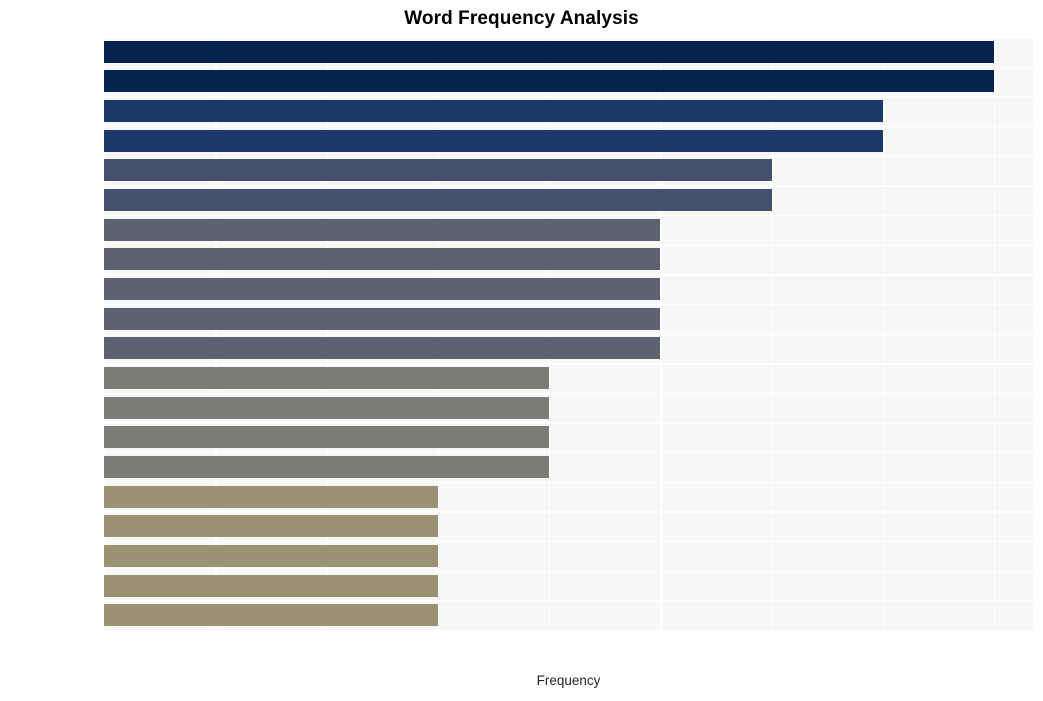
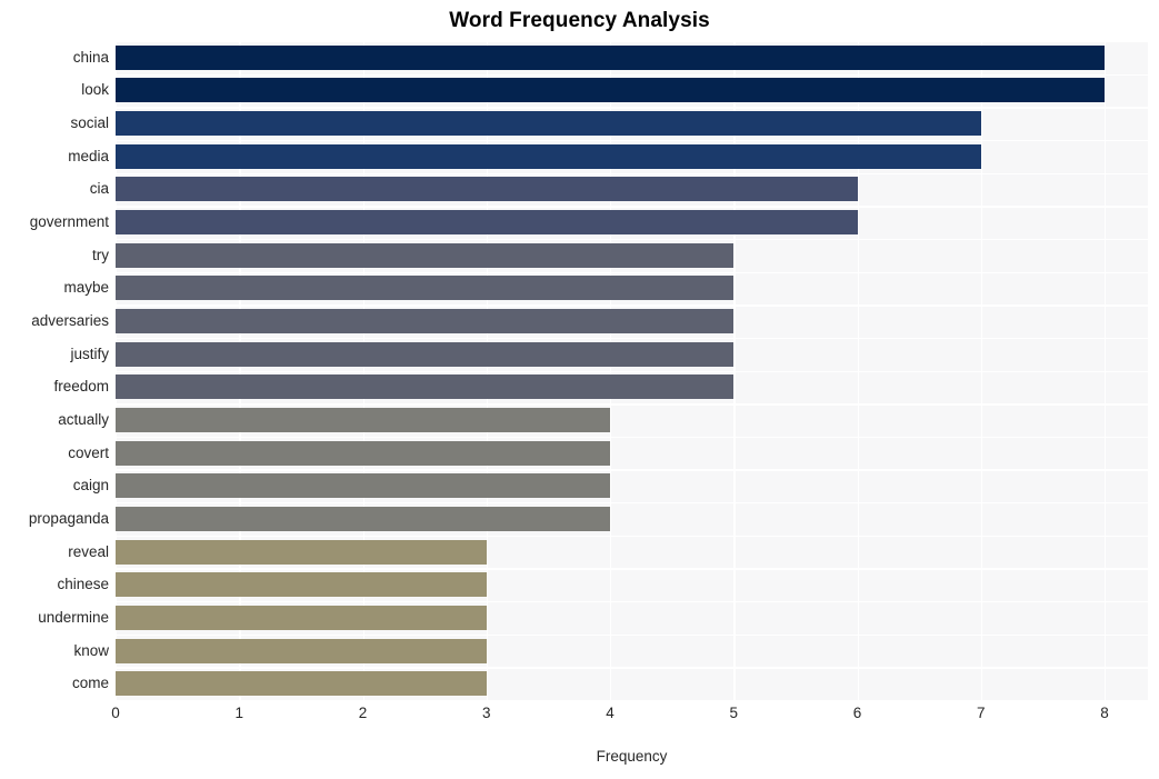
  Word Frequency Analysis
+ china
+ look
+ social
+ media
+ cia
+ government
+ try
+ maybe
+ adversaries
+ justify
+ freedom
+ actually
+ covert
+ caign
+ propaganda
+ reveal
+ chinese
+ undermine
+ know
+ come
+ 0
+ 1
+ 2
+ 3
+ 4
+ 5
+ 6
+ 7
+ 8
  Frequency
